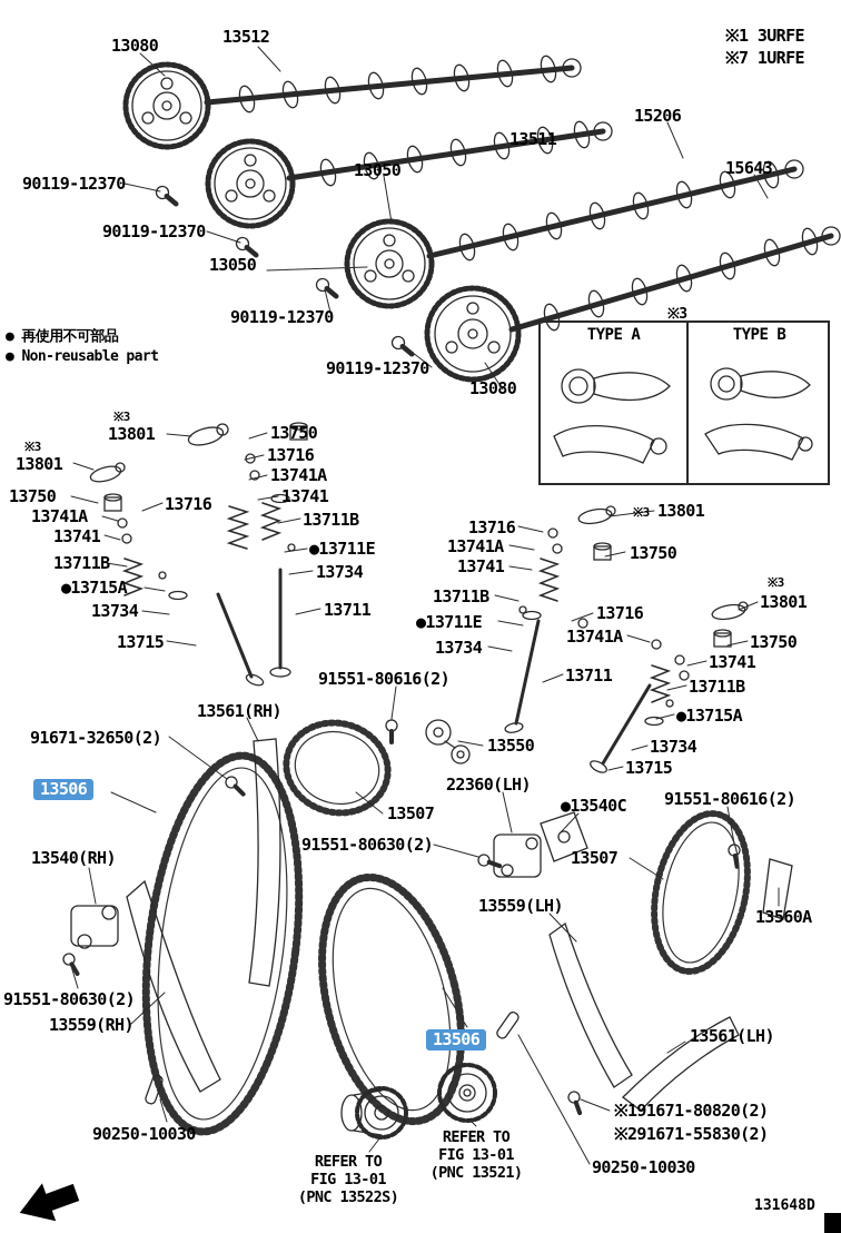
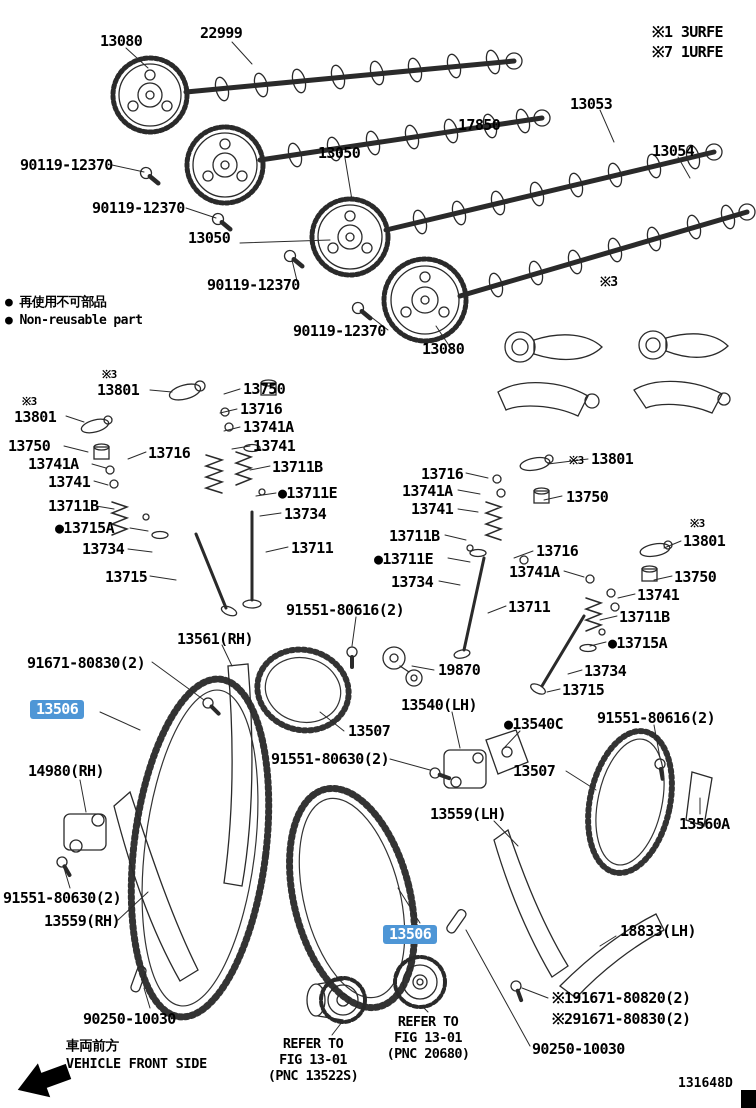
  ※1 3URFE
  ※7 1URFE
  ● 再使用不可部品
  ● Non-reusable part
  ※3
- TYPE A
- TYPE B
  13080
- 13512
+ 22999
  90119-12370
  90119-12370
  13050
- 13511
+ 17850
- 15206
+ 13053
- 15643
+ 13054
  13050
  90119-12370
  90119-12370
  13080
  ※3
  13801
  ※3
  13801
  13750
  13716
  13741A
  13741
  13750
  13741A
  13716
  13741
  13711B
  ●13711E
  13734
  13711B
  ●13715A
  13734
  13711
  13715
  13716
  13741A
  13741
  13750
  13711B
  ●13711E
  13734
  13716
  13741A
  13711
  ※3
  13801
  ※3
  13801
  13750
  13741
  13711B
  ●13715A
  13734
  13715
  91551-80616(2)
  13561(RH)
- 91671-32650(2)
+ 91671-80830(2)
  13506
- 13550
+ 19870
- 22360(LH)
+ 13540(LH)
  ●13540C
  91551-80616(2)
  13507
  91551-80630(2)
  13507
- 13540(RH)
+ 14980(RH)
  13559(LH)
  13560A
  91551-80630(2)
  13559(RH)
  13506
- 13561(LH)
+ 18833(LH)
  90250-10030
  ※191671-80820(2)
- ※291671-55830(2)
+ ※291671-80830(2)
  90250-10030
  REFER TO
  FIG 13-01
  (PNC 13522S)
  REFER TO
  FIG 13-01
- (PNC 13521)
+ (PNC 20680)
+ 車両前方
+ VEHICLE FRONT SIDE
  131648D
